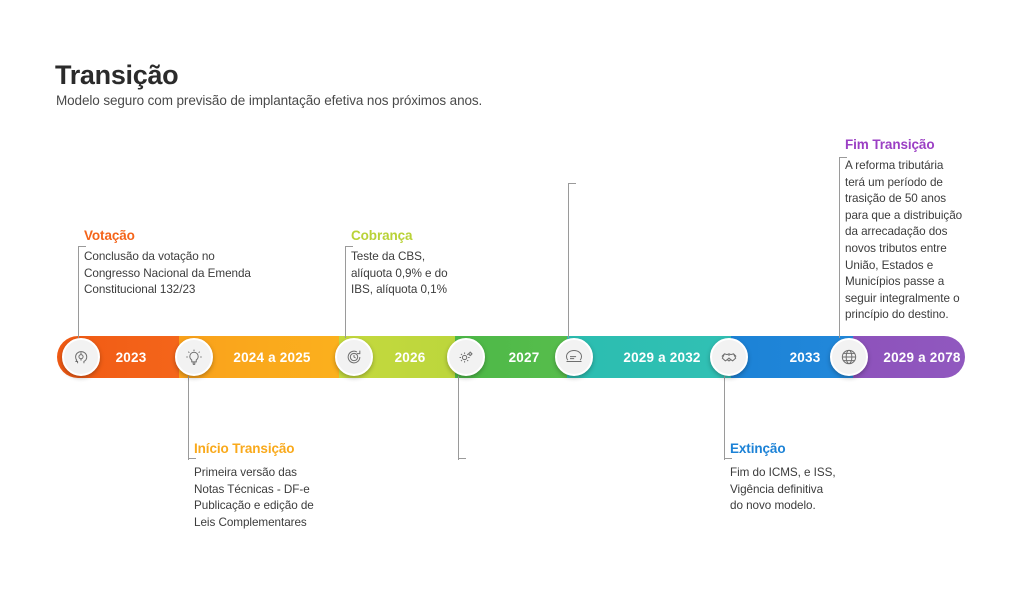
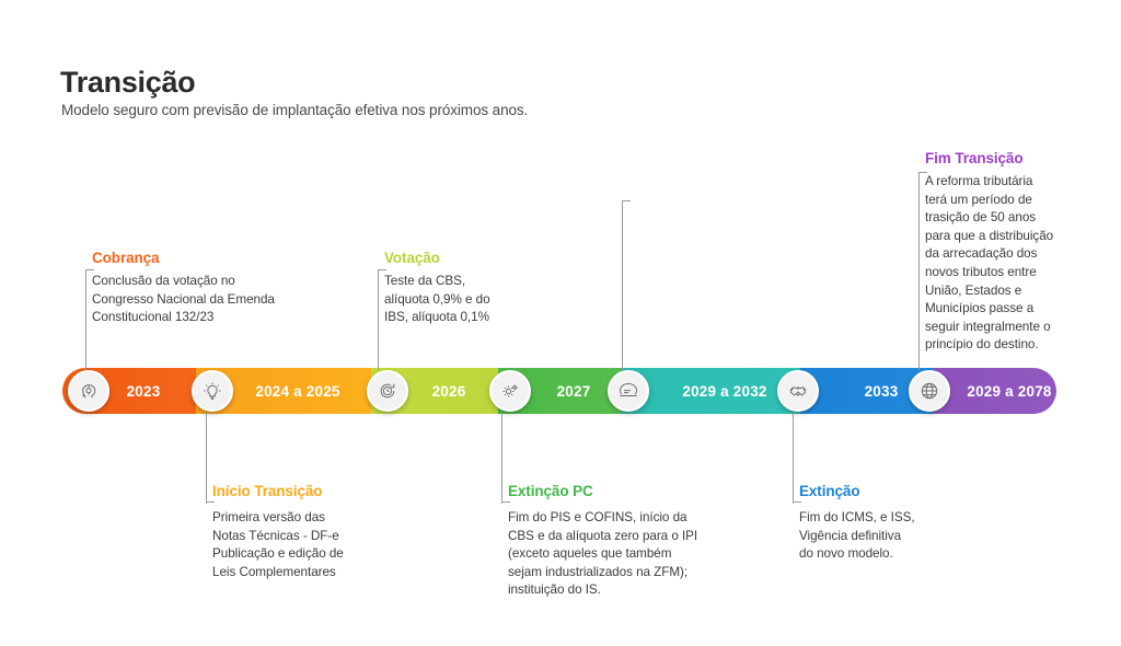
  Transição
  Modelo seguro com previsão de implantação efetiva nos próximos anos.
  2023
  2024 a 2025
  2026
  2027
  2029 a 2032
  2033
  2029 a 2078
- Votação
+ Cobrança
  Conclusão da votação no
  Congresso Nacional da Emenda
  Constitucional 132/23
- Cobrança
+ Votação
  Teste da CBS,
  alíquota 0,9% e do
  IBS, alíquota 0,1%
  Fim Transição
  A reforma tributária
  terá um período de
  trasição de 50 anos
  para que a distribuição
  da arrecadação dos
  novos tributos entre
  União, Estados e
  Municípios passe a
  seguir integralmente o
  princípio do destino.
  Início Transição
  Primeira versão das
  Notas Técnicas - DF-e
  Publicação e edição de
  Leis Complementares
+ Extinção PC
+ Fim do PIS e COFINS, início da
+ CBS e da alíquota zero para o IPI
+ (exceto aqueles que também
+ sejam industrializados na ZFM);
+ instituição do IS.
  Extinção
  Fim do ICMS, e ISS,
  Vigência definitiva
  do novo modelo.
